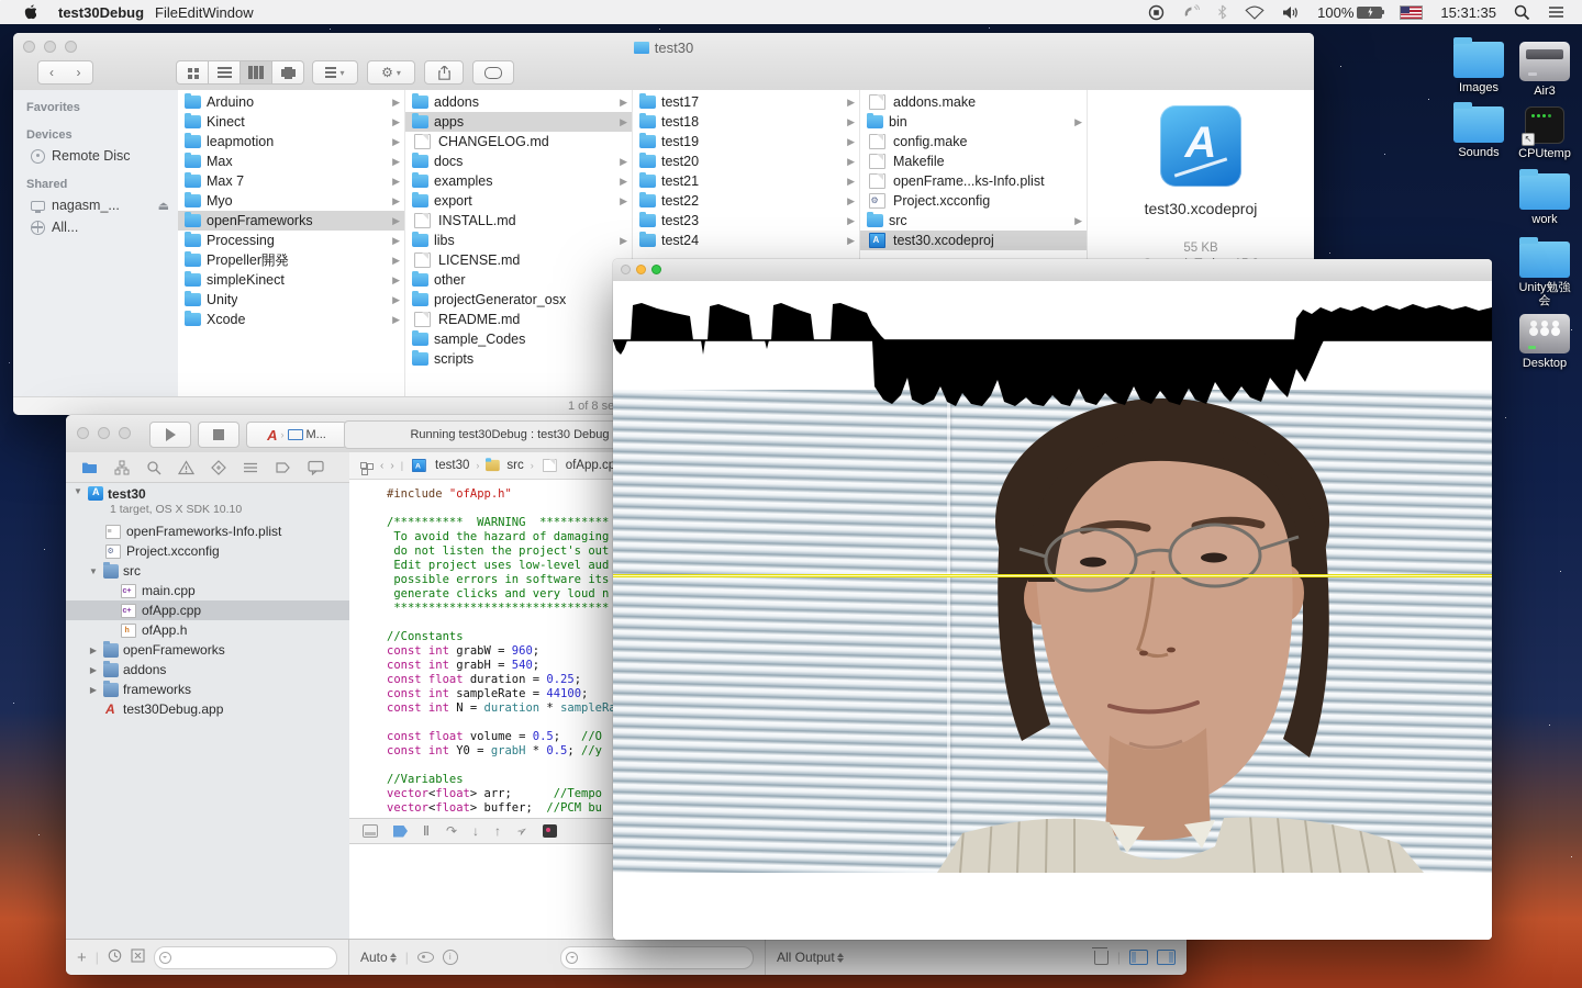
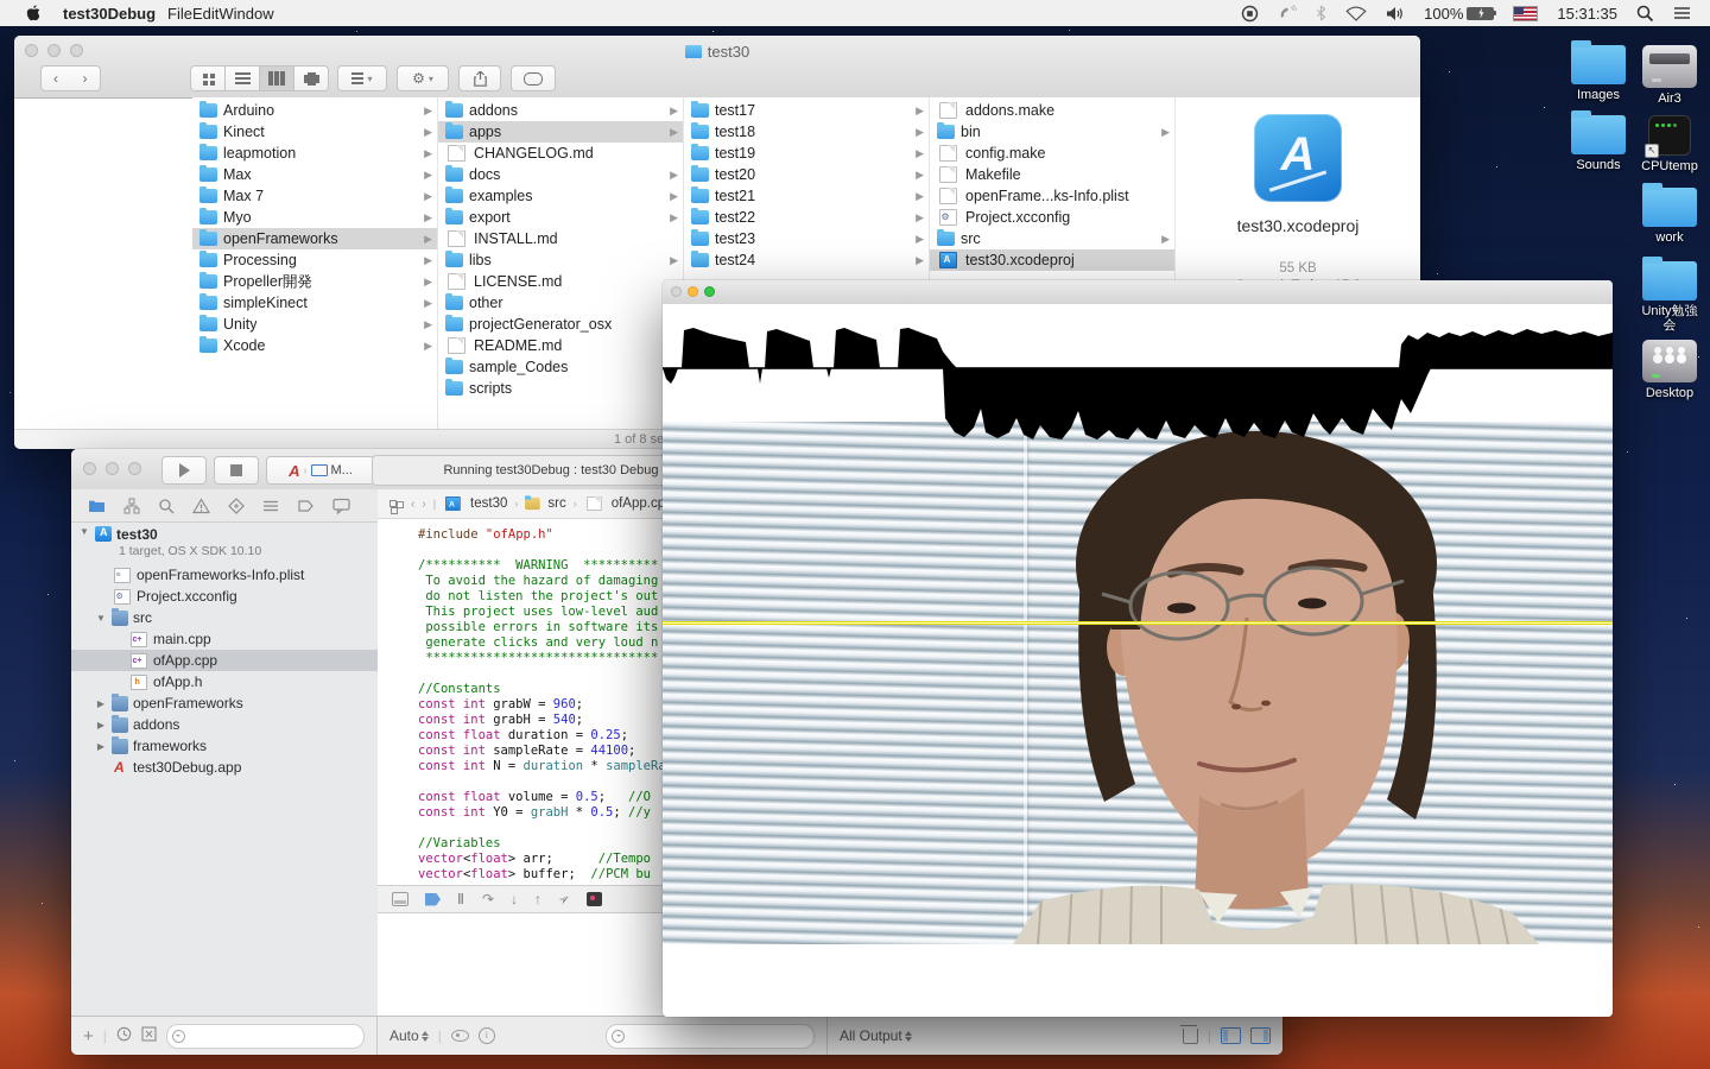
  test30Debug
  File
  Edit
  Window
  100%
  15:31:35
  Images
  Air3
  Sounds
  CPUtemp
  work
  Unity勉強会
  Desktop
  test30
  ▾
  ⚙
  ▾
  ‹
  ›
- Favorites
- Devices
- Remote Disc
- Shared
- nagasm_...
- ⏏
- All...
  Arduino
  ▶
  Kinect
  ▶
  leapmotion
  ▶
  Max
  ▶
  Max 7
  ▶
  Myo
  ▶
  openFrameworks
  ▶
  Processing
  ▶
  Propeller開発
  ▶
  simpleKinect
  ▶
  Unity
  ▶
  Xcode
  ▶
  addons
  ▶
  apps
  ▶
  CHANGELOG.md
  docs
  ▶
  examples
  ▶
  export
  ▶
  INSTALL.md
  libs
  ▶
  LICENSE.md
  other
  projectGenerator_osx
  README.md
  sample_Codes
  scripts
  test17
  ▶
  test18
  ▶
  test19
  ▶
  test20
  ▶
  test21
  ▶
  test22
  ▶
  test23
  ▶
  test24
  ▶
  addons.make
  bin
  ▶
  config.make
  Makefile
  openFrame...ks-Info.plist
  Project.xcconfig
  src
  ▶
  test30.xcodeproj
  test30.xcodeproj
  55 KB
  A
  ›
  M...
  Running test30Debug : test30 Debug
  ▼
  test30
  1 target, OS X SDK 10.10
  openFrameworks-Info.plist
  Project.xcconfig
  ▼
  src
  main.cpp
  ofApp.cpp
  ofApp.h
  ▶
  openFrameworks
  ▶
  addons
  ▶
  frameworks
  test30Debug.app
  ‹
  ›
  |
  test30
  ›
  src
  ›
  ofApp.cp
  #include "ofApp.h"
  /********** WARNING **********
  To avoid the hazard of damaging
  do not listen the project's out
- Edit project uses low-level aud
+ This project uses low-level aud
  possible errors in software its
  generate clicks and very loud n
  *******************************
  //Constants
  const int grabW = 960;
  const int grabH = 540;
  const float duration = 0.25;
  const int sampleRate = 44100;
  const int N = duration * sampleR
  const float volume = 0.5; //O
  const int Y0 = grabH * 0.5; //y
  //Variables
  vector<float> arr; //Tempo
  vector<float> buffer; //PCM bu
  ‖
  ↷
  ↓
  ↑
  +
  |
  Auto
  |
  i
  All Output
  |
